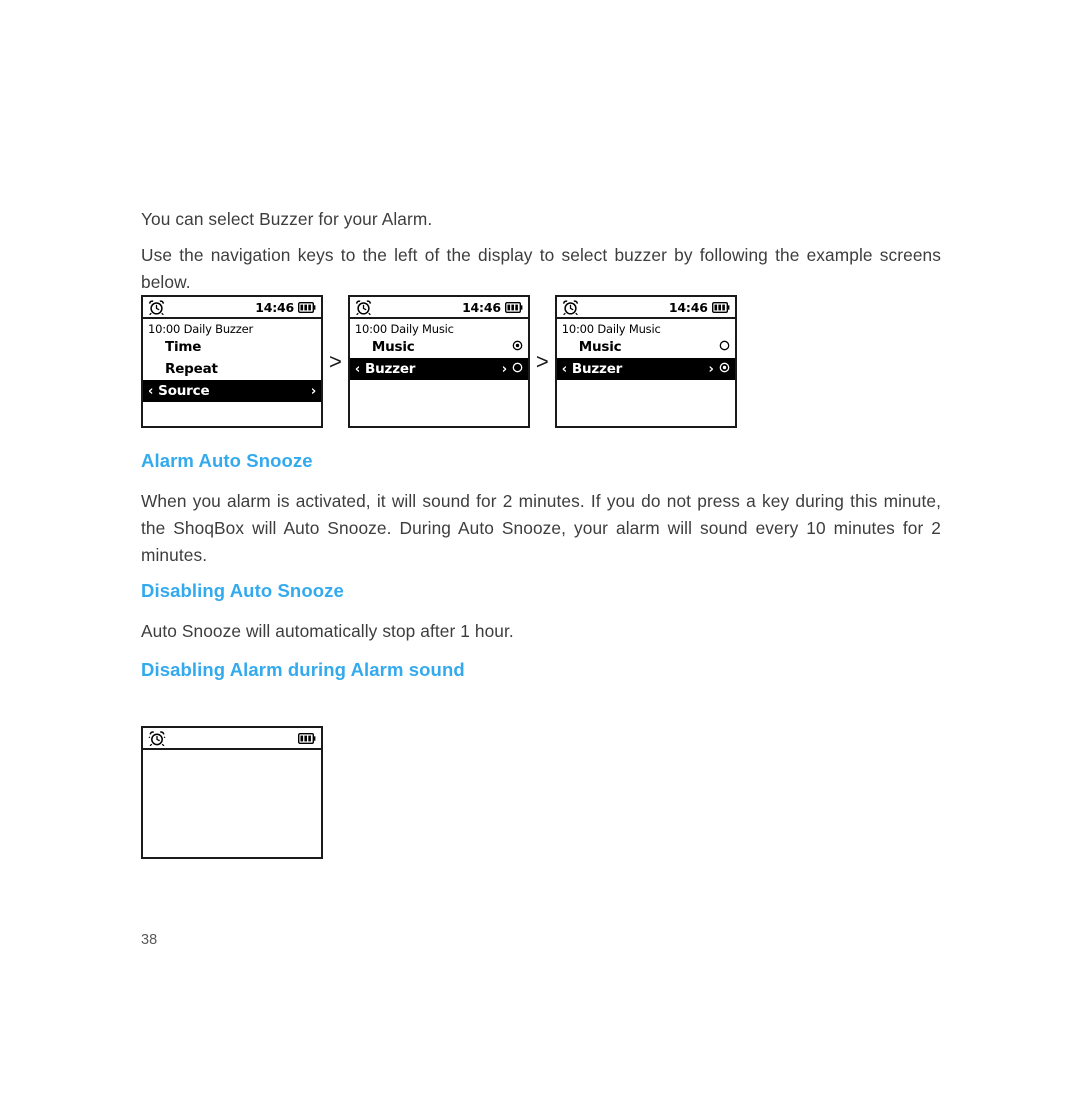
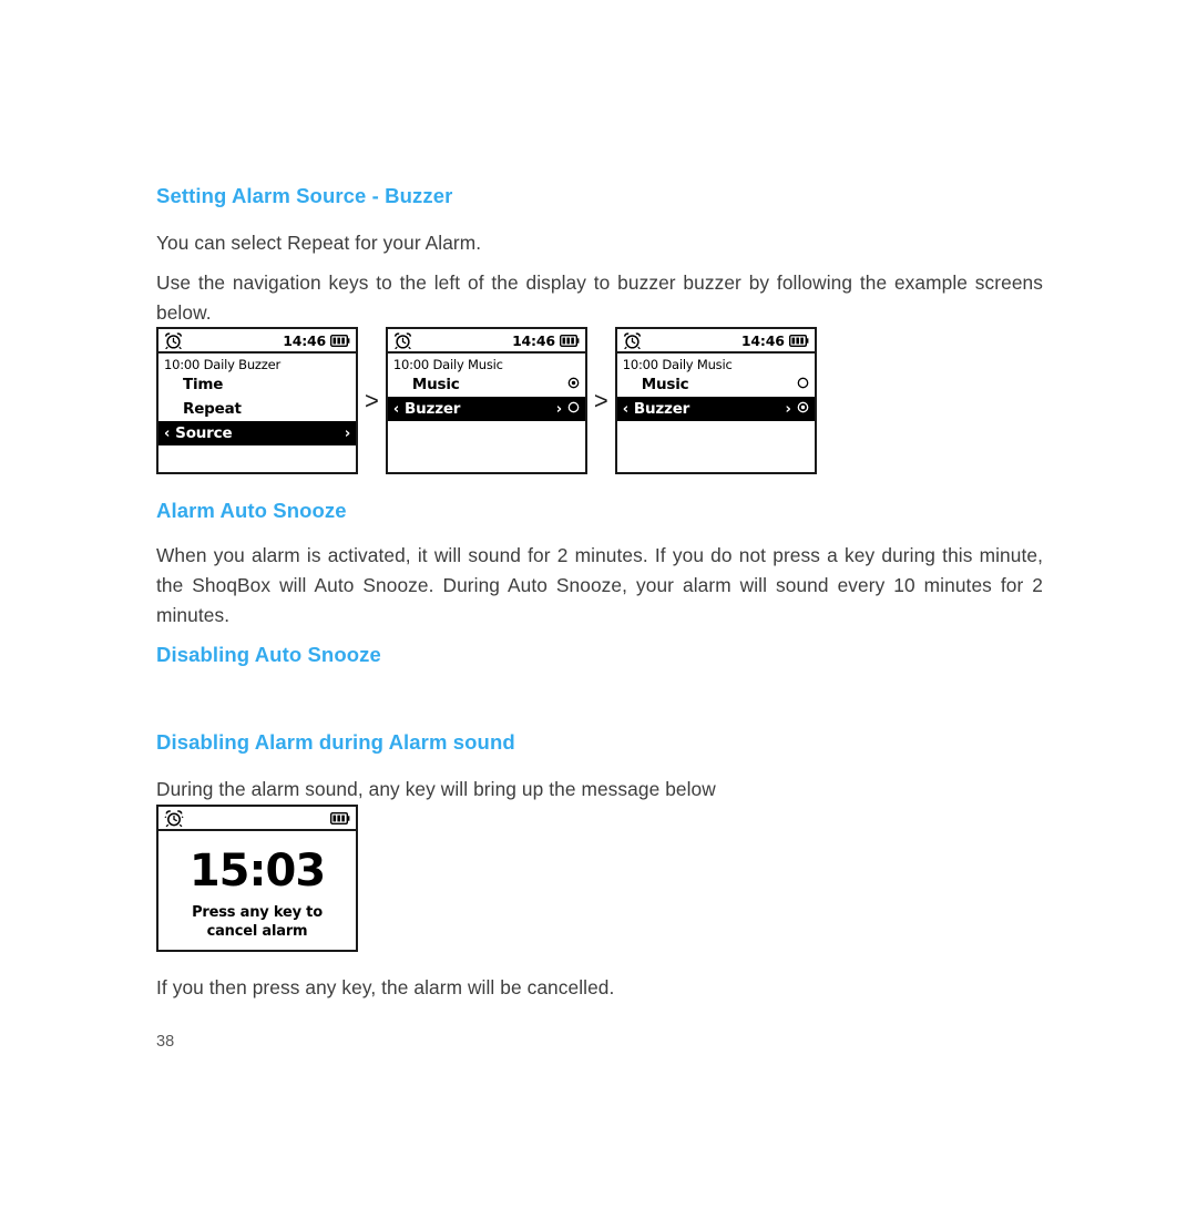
+ Setting Alarm Source - Buzzer
- You can select Buzzer for your Alarm.
+ You can select Repeat for your Alarm.
- Use the navigation keys to the left of the display to select buzzer by following the example screens below.
+ Use the navigation keys to the left of the display to buzzer buzzer by following the example screens below.
  14:46
  10:00 Daily Buzzer
  Time
  Repeat
  ‹
  Source
  ›
  >
  14:46
  10:00 Daily Music
  Music
  ‹
  Buzzer
  ›
  >
  14:46
  10:00 Daily Music
  Music
  ‹
  Buzzer
  ›
  Alarm Auto Snooze
  When you alarm is activated, it will sound for 2 minutes. If you do not press a key during this minute, the ShoqBox will Auto Snooze. During Auto Snooze, your alarm will sound every 10 minutes for 2 minutes.
  Disabling Auto Snooze
- Auto Snooze will automatically stop after 1 hour.
  Disabling Alarm during Alarm sound
+ During the alarm sound, any key will bring up the message below
+ 15:03
+ Press any key to
+ cancel alarm
+ If you then press any key, the alarm will be cancelled.
  38
